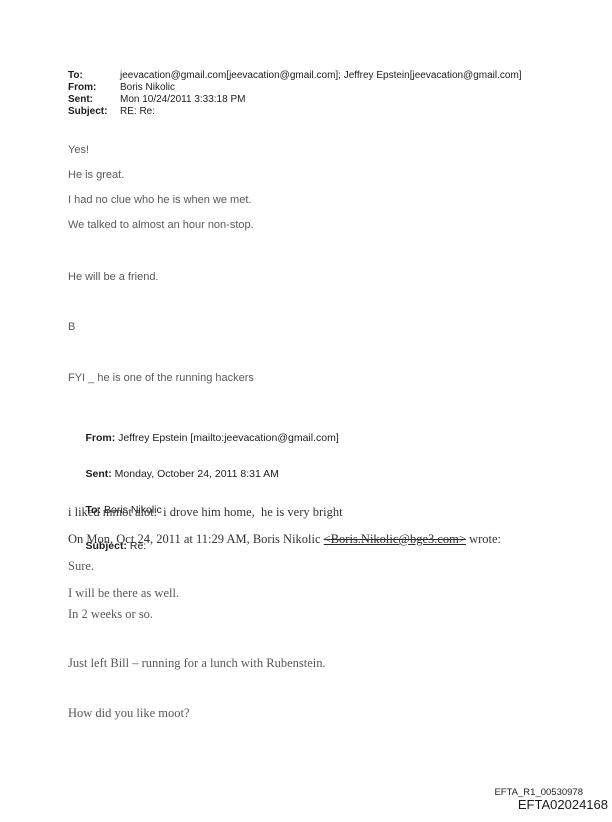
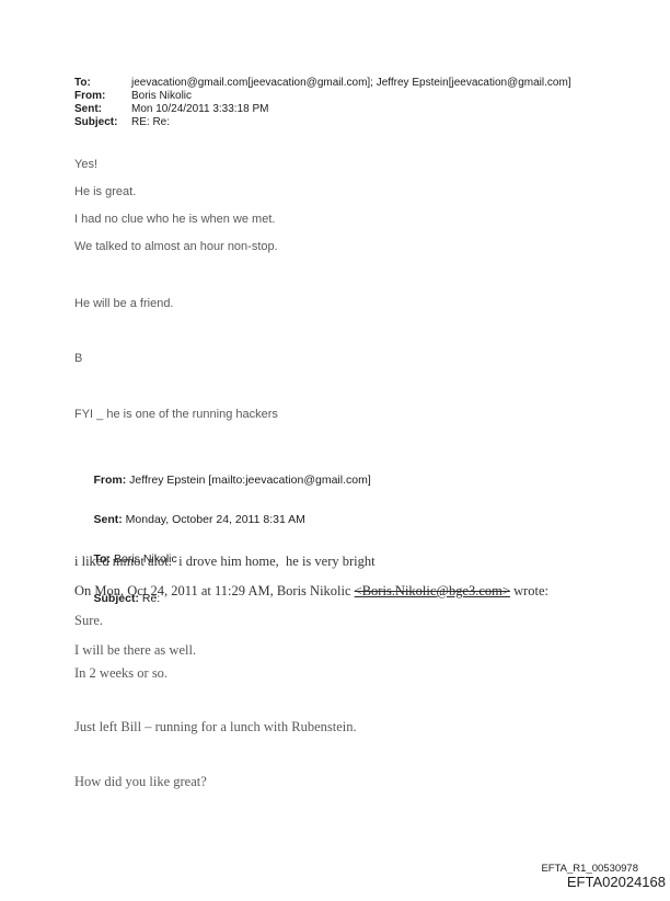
  To:
  jeevacation@gmail.com[jeevacation@gmail.com]; Jeffrey Epstein[jeevacation@gmail.com]
  From:
  Boris Nikolic
  Sent:
  Mon 10/24/2011 3:33:18 PM
  Subject:
  RE: Re:
  Yes!
  He is great.
  I had no clue who he is when we met.
  We talked to almost an hour non-stop.
  He will be a friend.
  B
  FYI _ he is one of the running hackers
  From: Jeffrey Epstein [mailto:jeevacation@gmail.com]
  Sent: Monday, October 24, 2011 8:31 AM
  To: Boris Nikolic
  Subject: Re:
  i liked mmot alot. i drove him home, he is very bright
  On Mon, Oct 24, 2011 at 11:29 AM, Boris Nikolic <Boris.Nikolic@bge3.com> wrote:
  Sure.
  I will be there as well.
  In 2 weeks or so.
  Just left Bill – running for a lunch with Rubenstein.
- How did you like moot?
+ How did you like great?
  EFTA_R1_00530978
  EFTA02024168
